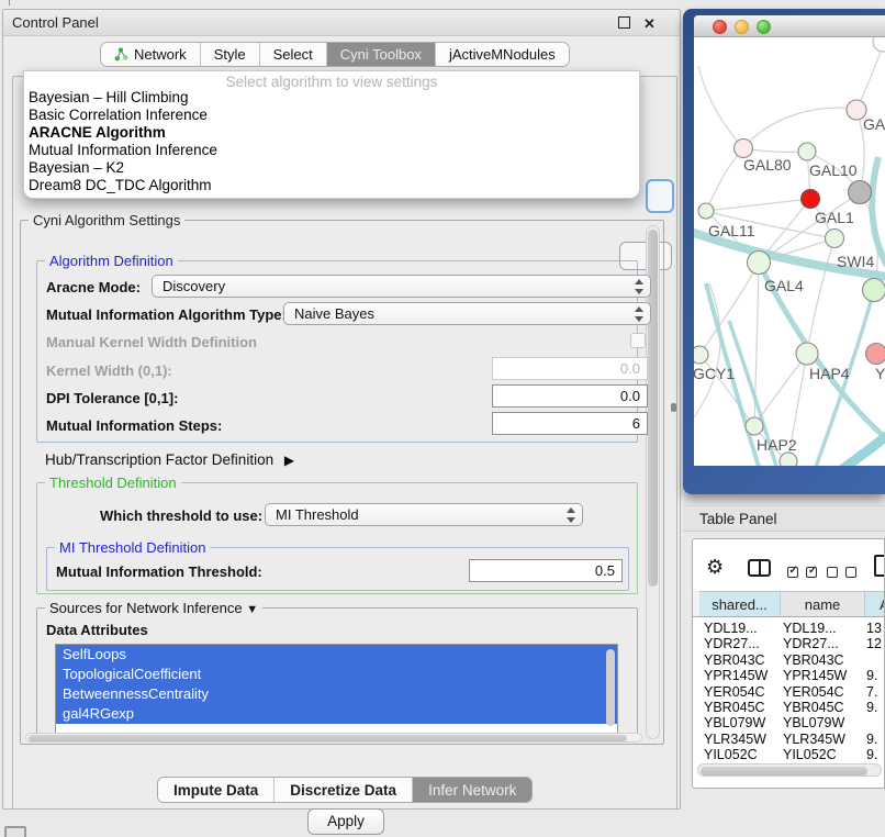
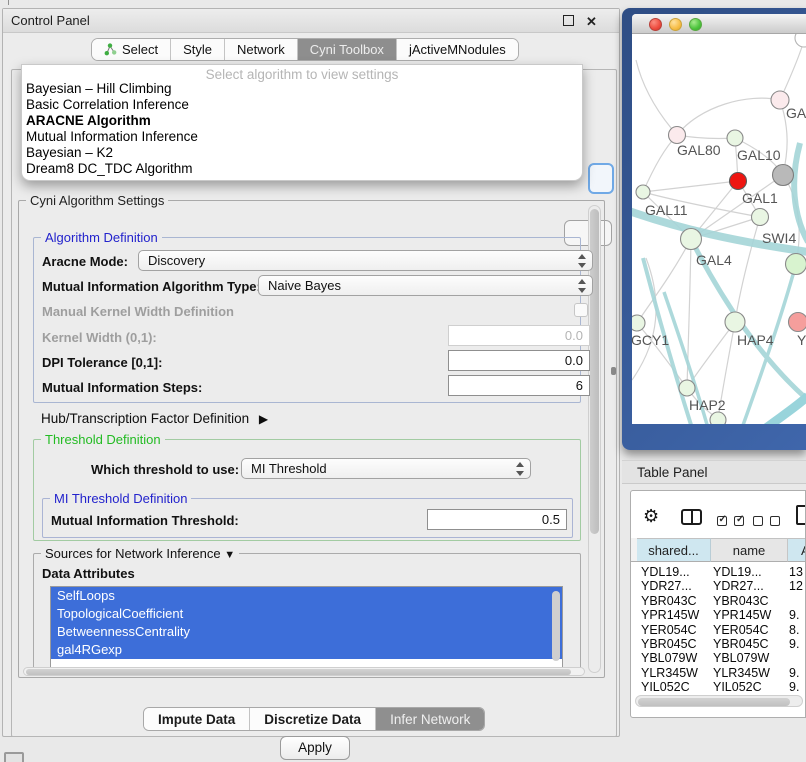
  Control Panel
  ✕
- Network
+ Select
  Style
- Select
+ Network
  Cyni Toolbox
  jActiveMNodules
  Cyni Algorithm Settings
  Algorithm Definition
  Aracne Mode:
  Discovery
  Mutual Information Algorithm Type
  Naive Bayes
  Manual Kernel Width Definition
  Kernel Width (0,1):
  0.0
  DPI Tolerance [0,1]:
  0.0
  Mutual Information Steps:
  6
  Hub/Transcription Factor Definition ▶
  Threshold Definition
  Which threshold to use:
  MI Threshold
  MI Threshold Definition
  Mutual Information Threshold:
  0.5
  Sources for Network Inference ▼
  Data Attributes
  SelfLoops
  TopologicalCoefficient
  BetweennessCentrality
  gal4RGexp
  Apply
  Impute Data
  Discretize Data
  Infer Network
  Select algorithm to view settings
  Bayesian – Hill Climbing
  Basic Correlation Inference
  ARACNE Algorithm
  Mutual Information Inference
  Bayesian – K2
  Dream8 DC_TDC Algorithm
  GAL80
  GAL10
  GAL1
  GAL11
  SWI4
  GAL4
  GCY1
  HAP4
  Y
  HAP2
  Table Panel
  ⚙
  shared...
  name
  YDL19...
  YDL19...
  13
  YDR27...
  YDR27...
  12
  YBR043C
  YBR043C
  YPR145W
  YPR145W
  9.
  YER054C
  YER054C
- 7.
+ 8.
  YBR045C
  YBR045C
  9.
  YBL079W
  YBL079W
  YLR345W
  YLR345W
  9.
  YIL052C
  YIL052C
  9.
